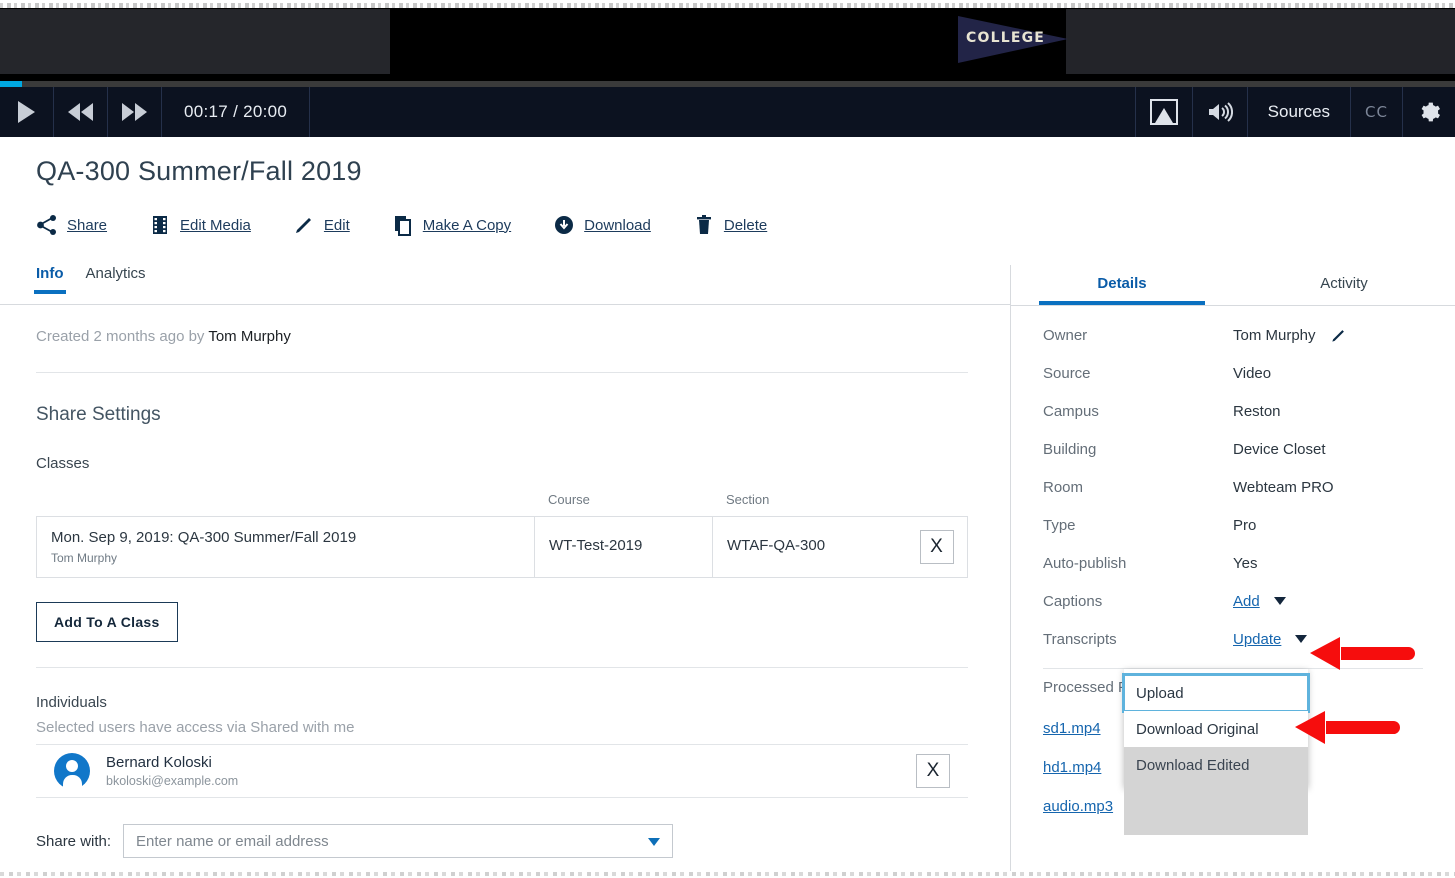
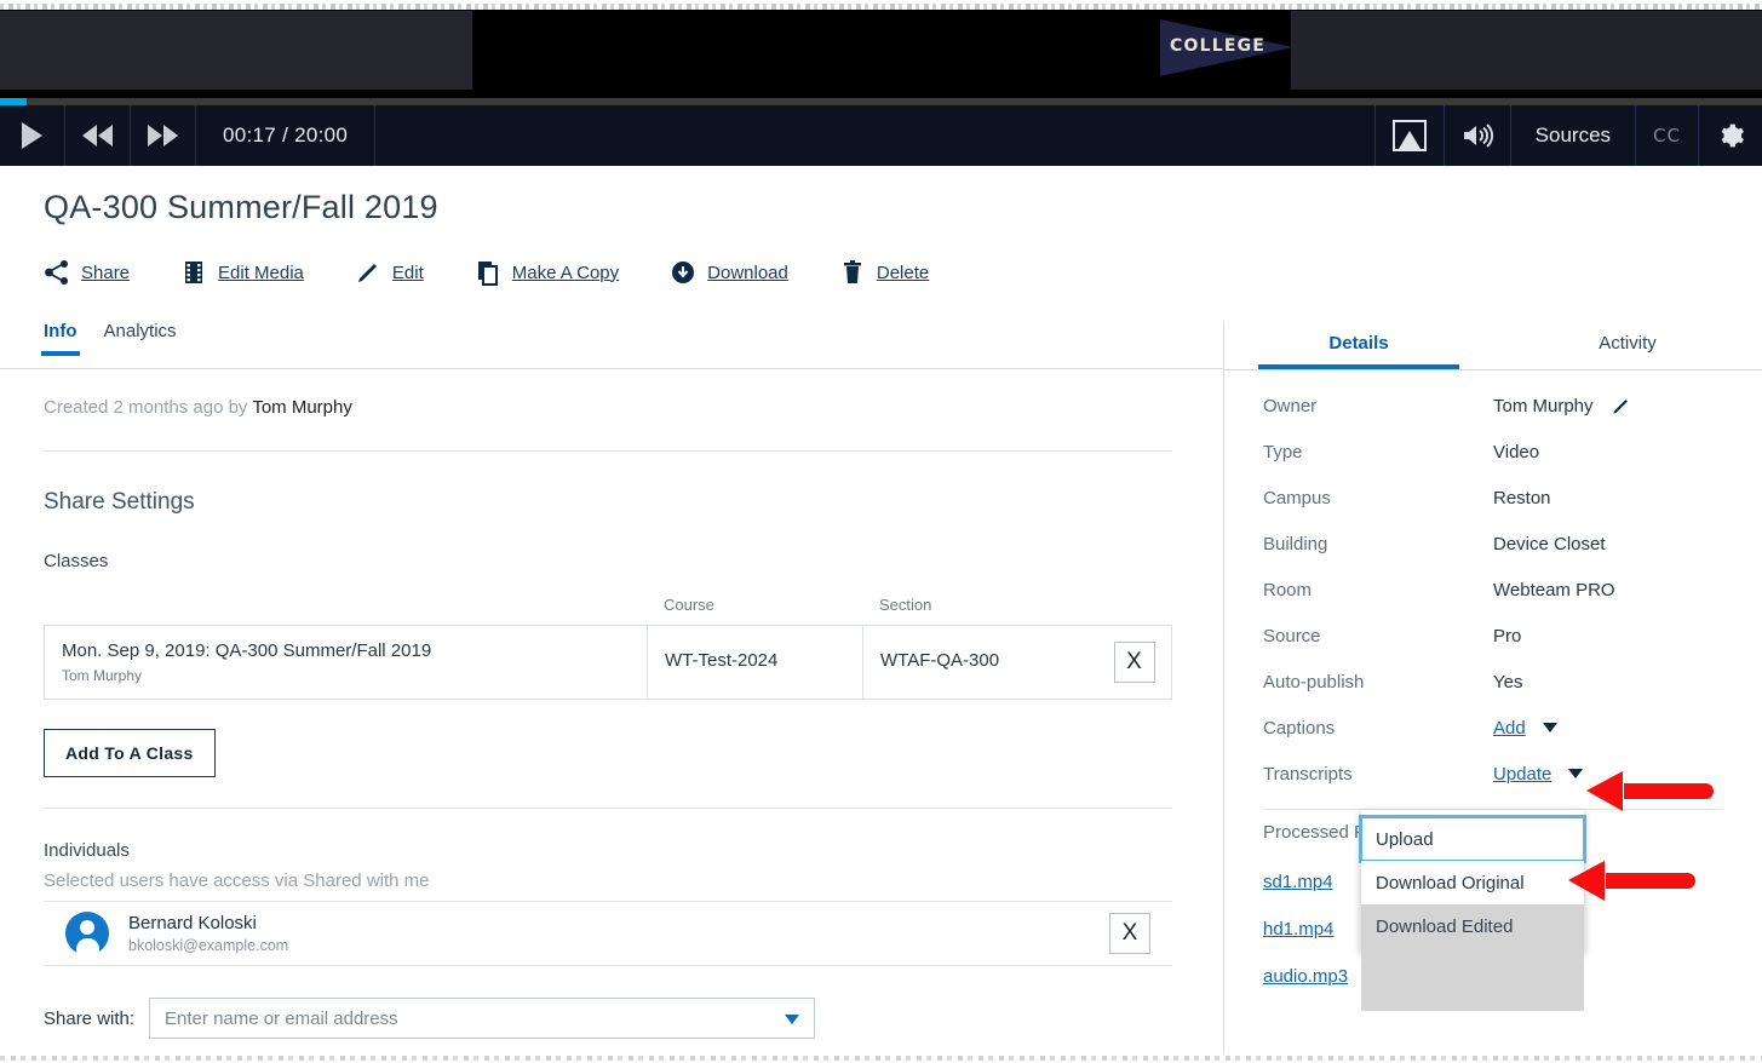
  COLLEGE
  00:17 / 20:00
  Sources
  CC
  QA-300 Summer/Fall 2019
  Share
  Edit Media
  Edit
  Make A Copy
  Download
  Delete
  Info
  Analytics
  Created 2 months ago by Tom Murphy
  Share Settings
  Classes
  Course
  Section
  Mon. Sep 9, 2019: QA-300 Summer/Fall 2019
  Tom Murphy
- WT-Test-2019
+ WT-Test-2024
  WTAF-QA-300
  X
  Add To A Class
  Individuals
  Selected users have access via Shared with me
  Bernard Koloski
  bkoloski@example.com
  X
  Share with:
  Enter name or email address
  Details
  Activity
  Owner
  Tom Murphy
- Source
+ Type
  Video
  Campus
  Reston
  Building
  Device Closet
  Room
  Webteam PRO
- Type
+ Source
  Pro
  Auto-publish
  Yes
  Captions
  Add
  Transcripts
  Update
  Processed F
  sd1.mp4
  hd1.mp4
  audio.mp3
  Upload
  Download Original
  Download Edited
